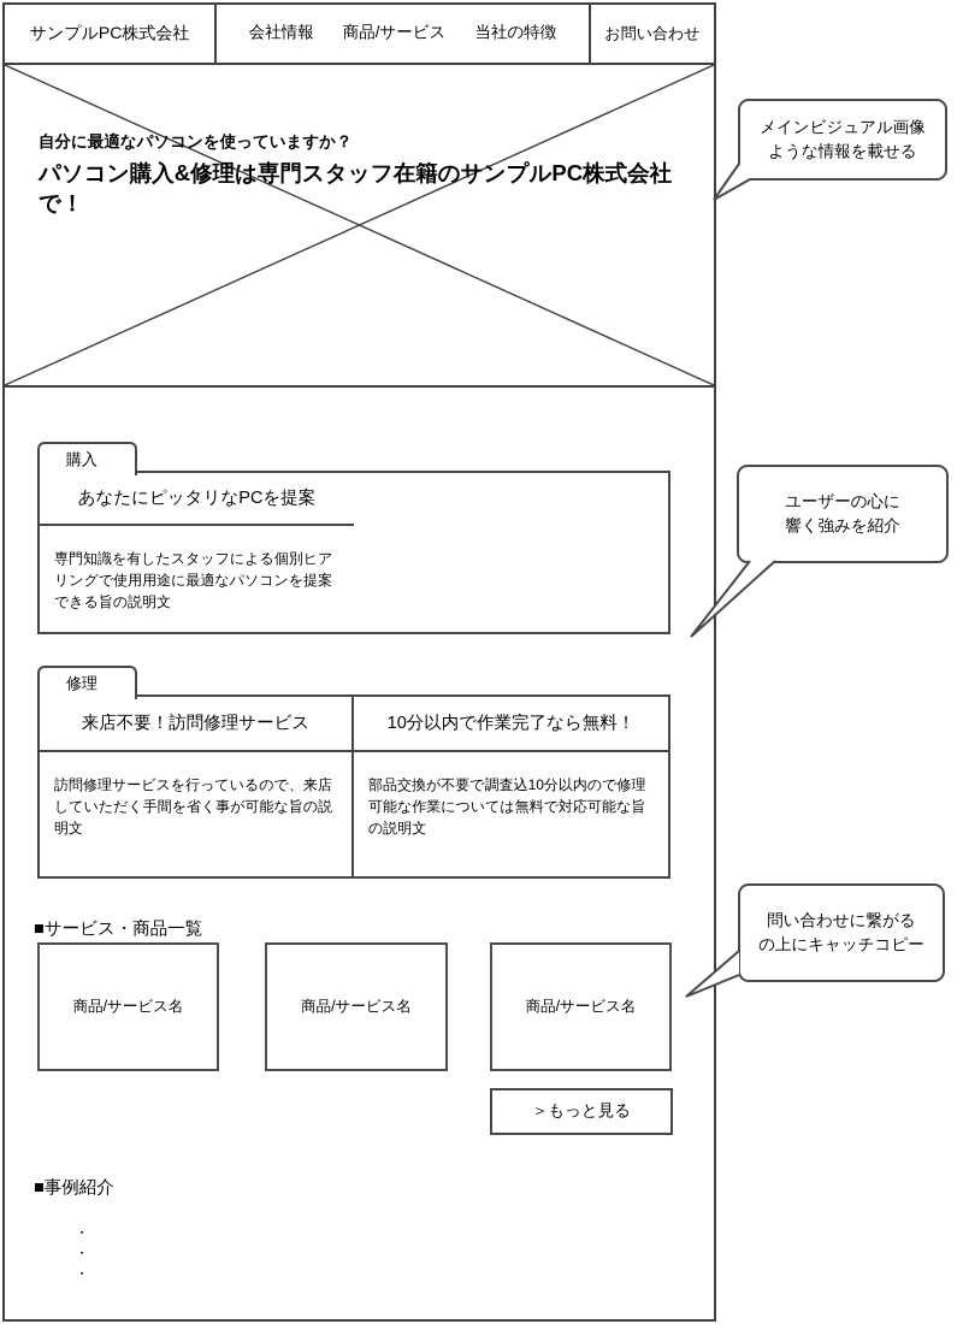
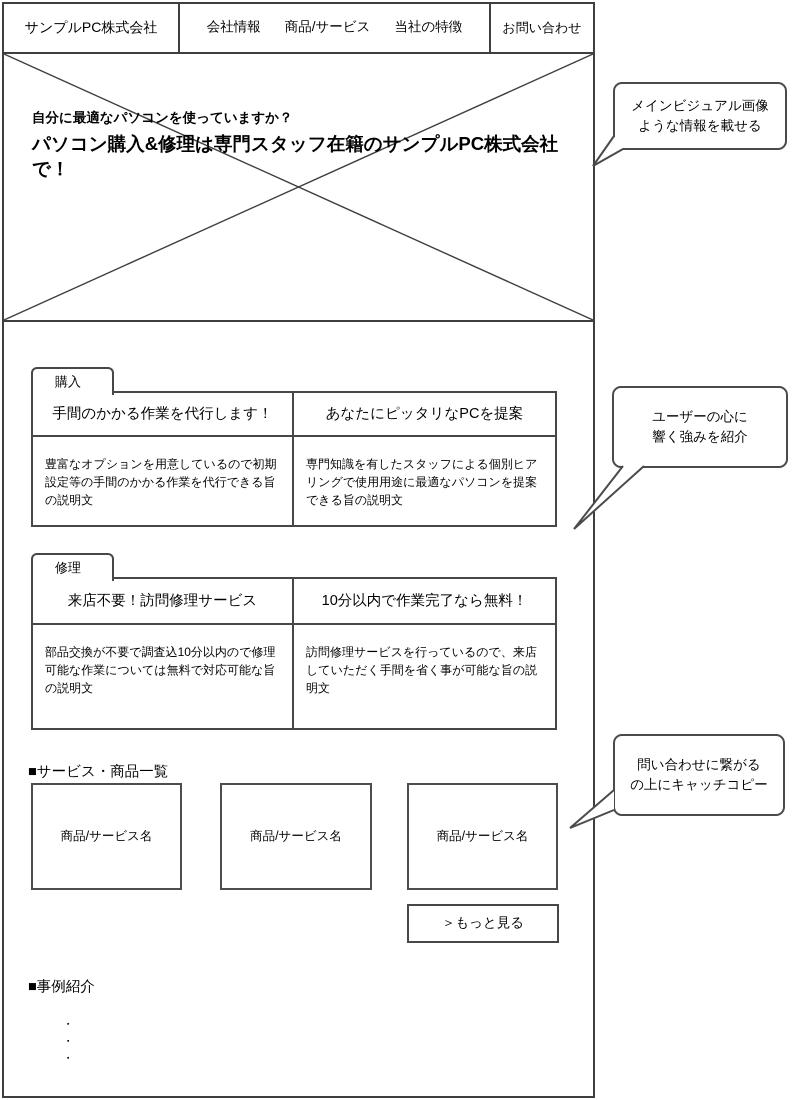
  サンプルPC株式会社
  会社情報
  商品/サービス
  当社の特徴
  お問い合わせ
  自分に最適なパソコンを使っていますか？
  パソコン購入&修理は専門スタッフ在籍のサンプルPC株式会社で！
  購入
+ 手間のかかる作業を代行します！
+ 豊富なオプションを用意しているので初期設定等の手間のかかる作業を代行できる旨の説明文
  あなたにピッタリなPCを提案
  専門知識を有したスタッフによる個別ヒアリングで使用用途に最適なパソコンを提案できる旨の説明文
  修理
  来店不要！訪問修理サービス
- 訪問修理サービスを行っているので、来店していただく手間を省く事が可能な旨の説明文
+ 部品交換が不要で調査込10分以内ので修理可能な作業については無料で対応可能な旨の説明文
  10分以内で作業完了なら無料！
- 部品交換が不要で調査込10分以内ので修理可能な作業については無料で対応可能な旨の説明文
+ 訪問修理サービスを行っているので、来店していただく手間を省く事が可能な旨の説明文
  ■サービス・商品一覧
  商品/サービス名
  商品/サービス名
  商品/サービス名
  ＞もっと見る
  ■事例紹介
  ・
  ・
  ・
  メインビジュアル画像
  ような情報を載せる
  ユーザーの心に
  響く強みを紹介
  問い合わせに繋がる
  の上にキャッチコピー
